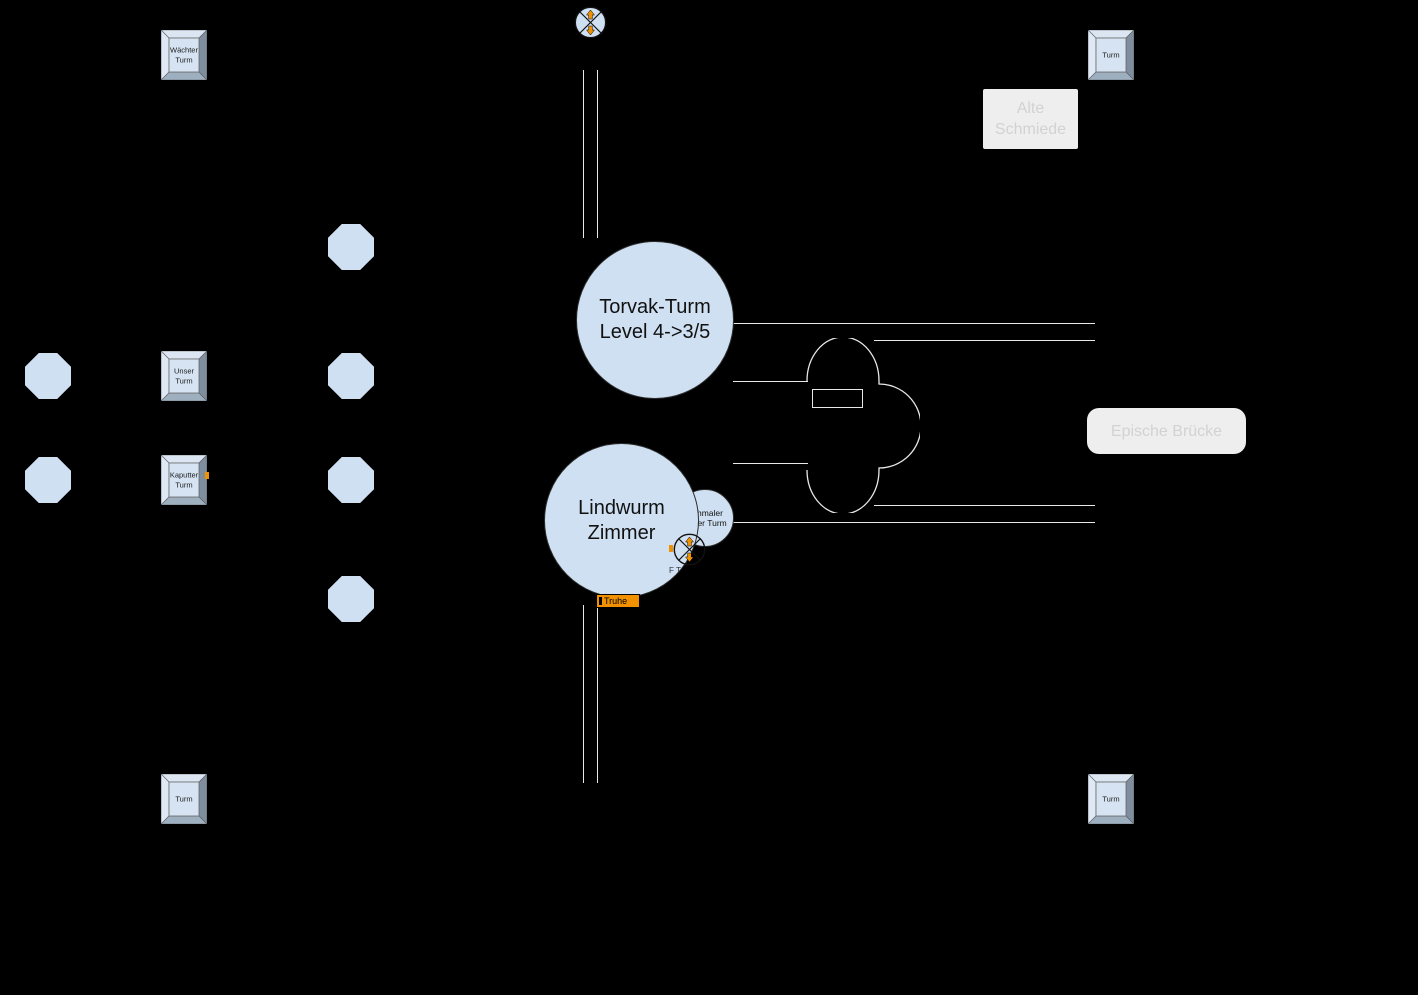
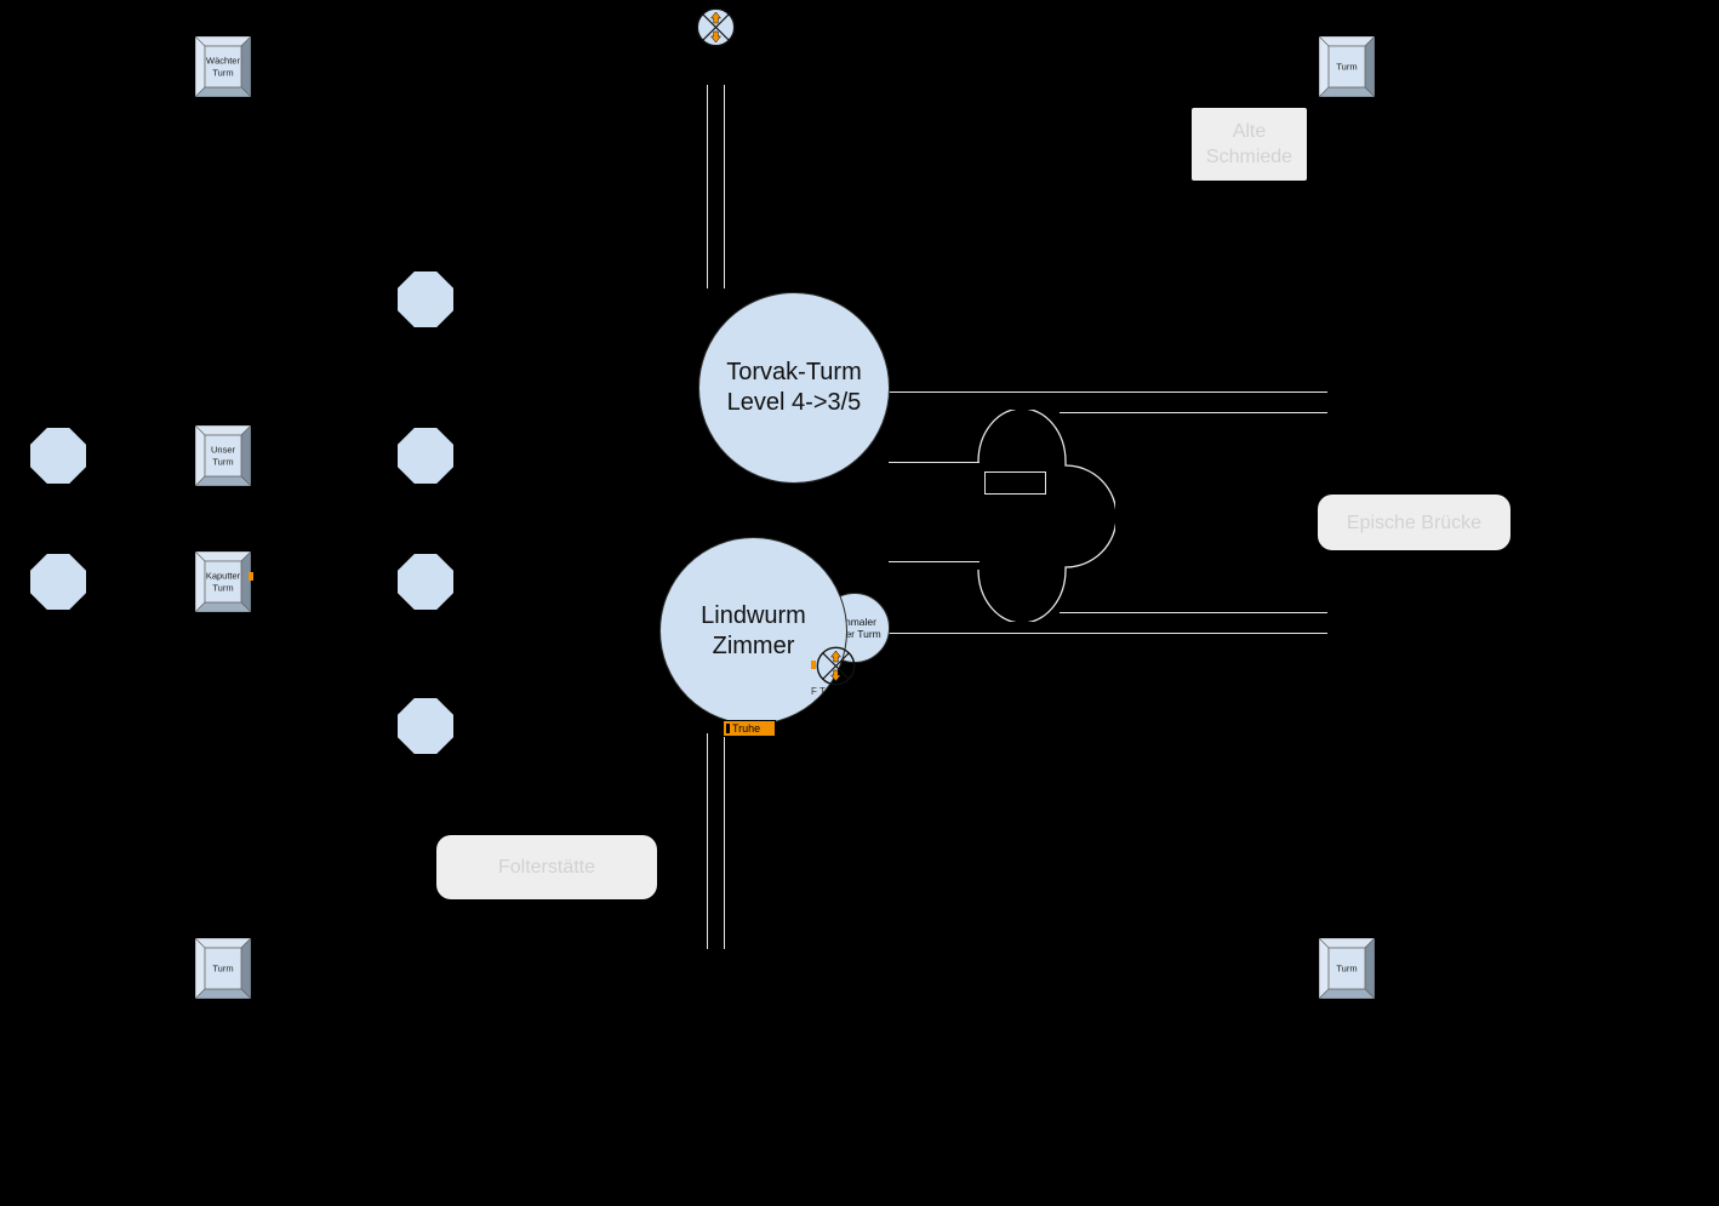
  Wächter
  Turm
  Turm
  Unser
  Turm
  Kaputter
  Turm
  Turm
  Turm
  Torvak-Turm
  Level 4->3/5
  hmaler
  Lindwurm
  Zimmer
  Alte
  Schmiede
  Epische Brücke
+ Folterstätte
  Truhe
  F T
